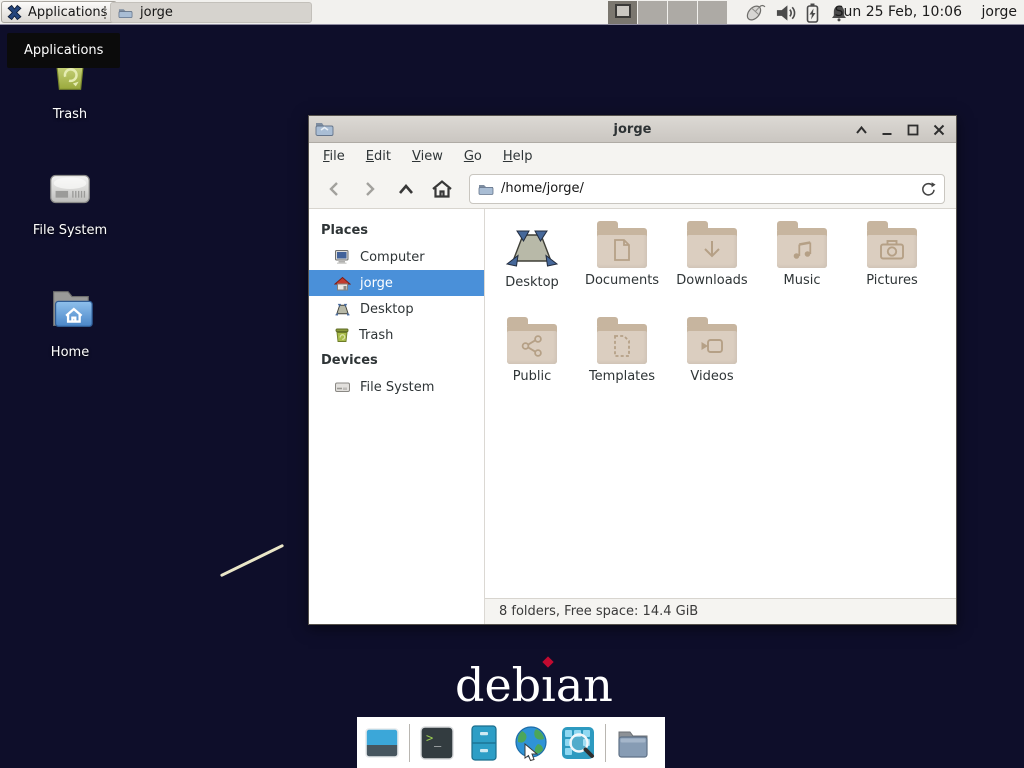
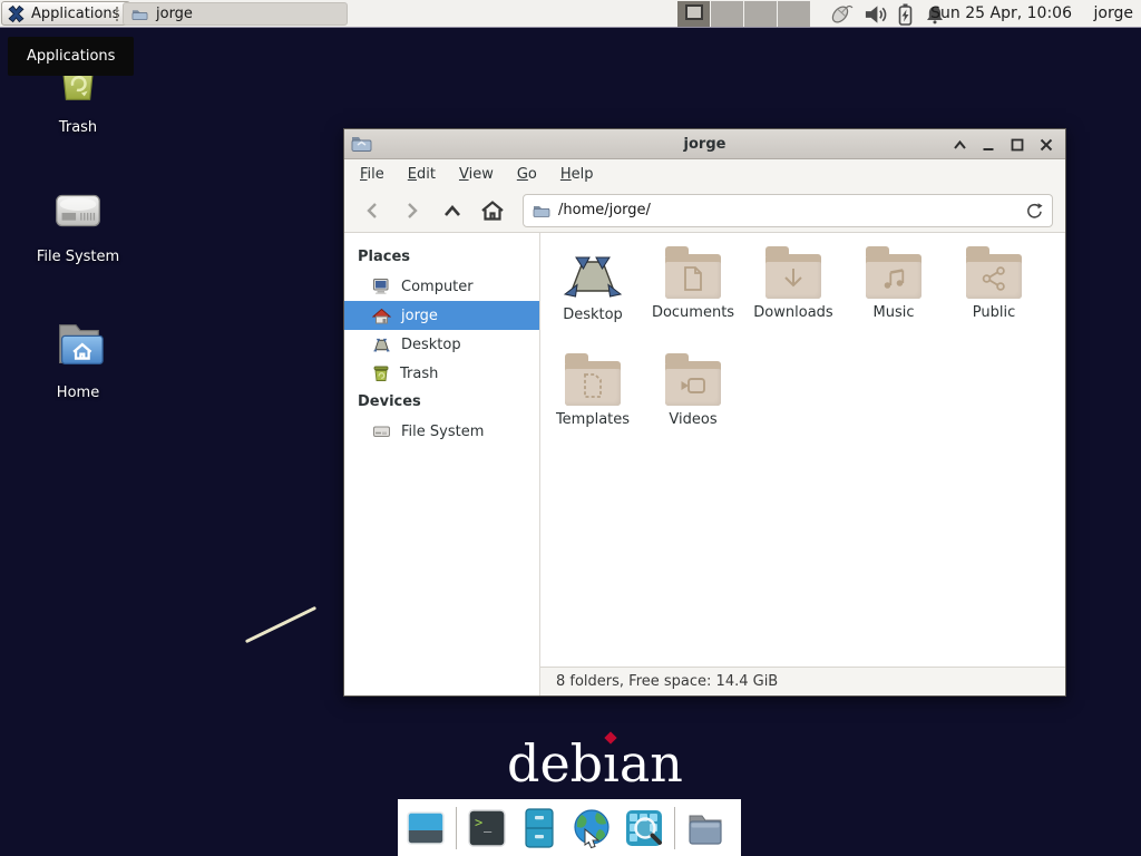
  Applications
  jorge
- Sun 25 Feb, 10:06
+ Sun 25 Apr, 10:06
  jorge
  Applications
  Trash
  File System
  Home
  jorge
  File
  Edit
  View
  Go
  Help
  /home/jorge/
  Places
  Computer
  jorge
  Desktop
  Trash
  Devices
  File System
  Desktop
  Documents
  Downloads
  Music
- Pictures
  Public
  Templates
  Videos
  8 folders, Free space: 14.4 GiB
  debıan
  >
  _
